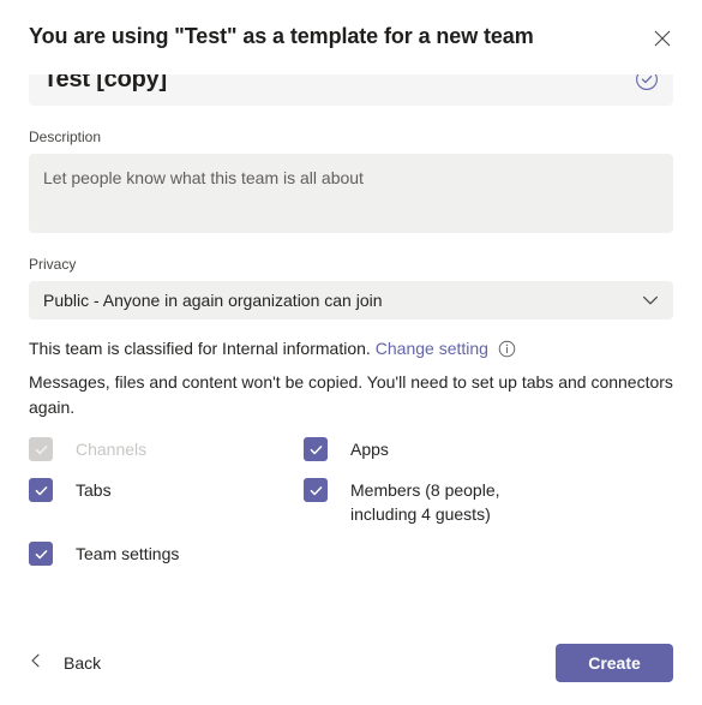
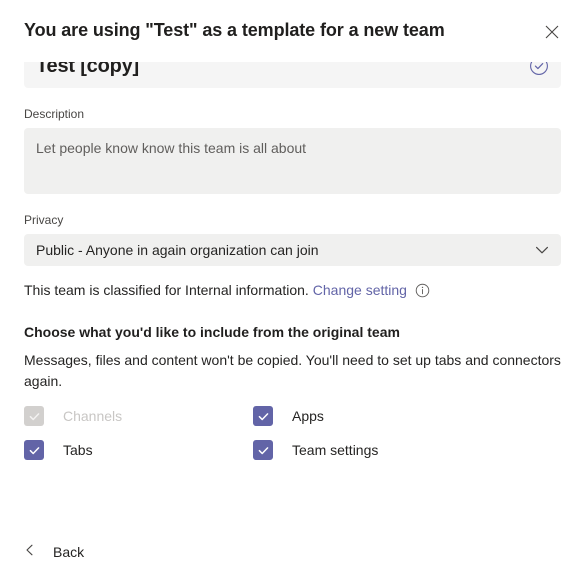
  You are using "Test" as a template for a new team
  Test [copy]
  Description
- Let people know what this team is all about
+ Let people know know this team is all about
  Privacy
  Public - Anyone in again organization can join
  This team is classified for Internal information.
  Change setting
+ Choose what you'd like to include from the original team
  Messages, files and content won't be copied. You'll need to set up tabs and connectors again.
  Channels
  Apps
  Tabs
- Members (8 people, including 4 guests)
  Team settings
  Back
- Create
